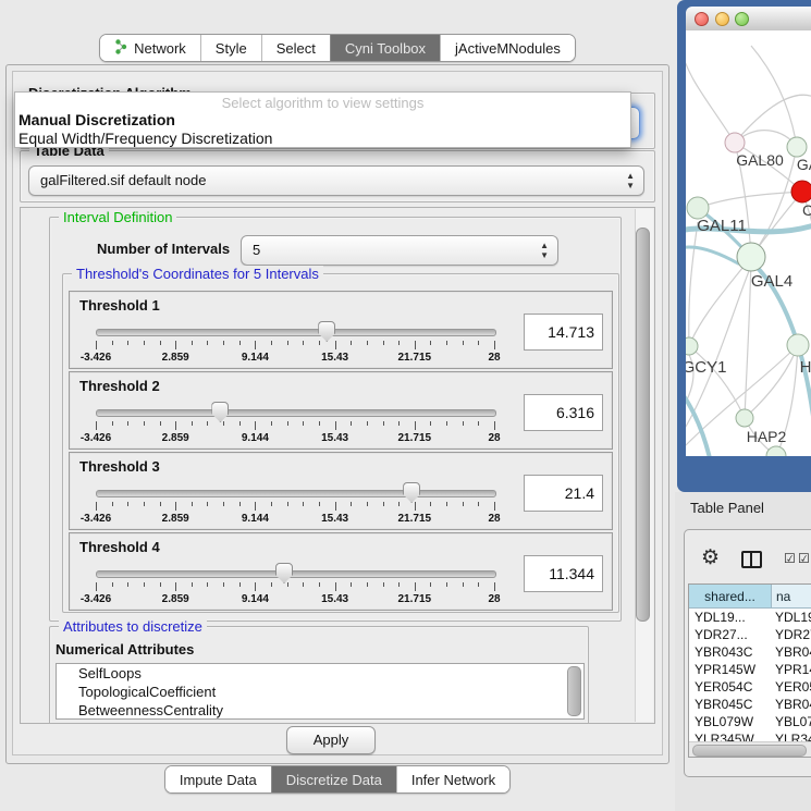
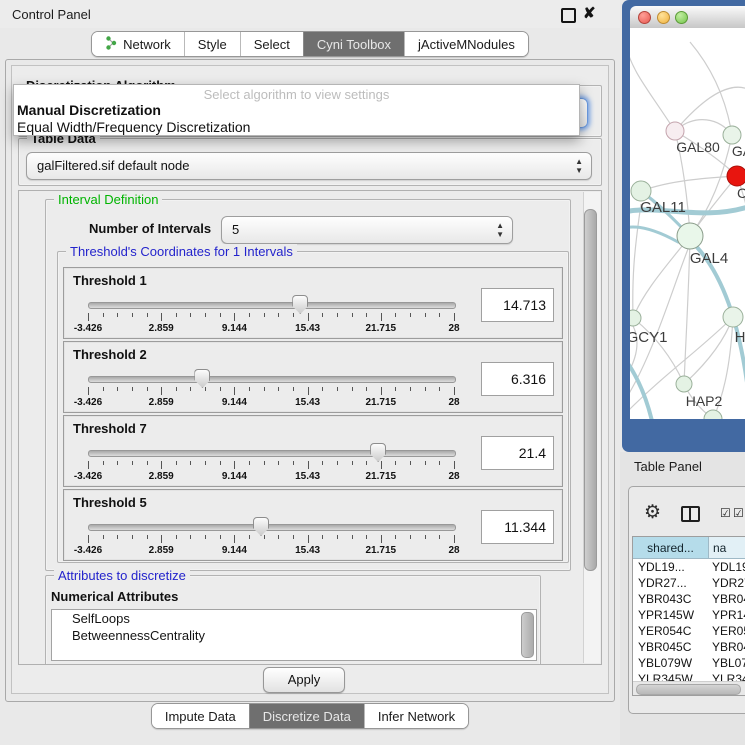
+ Control Panel
+ ✘
  Network
  Style
  Select
  Cyni Toolbox
  jActiveMNodules
  Select algorithm to view settings
  Manual Discretization
  Equal Width/Frequency Discretization
  Table Data
  galFiltered.sif default node
  ▲
  ▼
  Interval Definition
  Number of Intervals
  5
  ▲
  ▼
- Threshold's Coordinates for 5 Intervals
+ Threshold's Coordinates for 1 Intervals
  Threshold 1
  -3.426
  2.859
  9.144
  15.43
  21.715
  28
  14.713
  Threshold 2
  -3.426
  2.859
  9.144
  15.43
  21.715
  28
  6.316
- Threshold 3
+ Threshold 7
  -3.426
  2.859
  9.144
  15.43
  21.715
  28
  21.4
- Threshold 4
+ Threshold 5
  -3.426
  2.859
  9.144
  15.43
  21.715
  28
  11.344
  Attributes to discretize
  Numerical Attributes
  SelfLoops
- TopologicalCoefficient
  BetweennessCentrality
  Apply
  Impute Data
  Discretize Data
  Infer Network
  GAL80
  C
  GAL11
  GAL4
  GCY1
  H
  HAP2
  Table Panel
  ⚙
  ☑
  ☑
  shared...
  na
  YDL19...
  YDL1
  YDR27...
  YDR2
  YBR043C
  YBR0
  YPR145W
  YPR1
  YER054C
  YER0
  YBR045C
  YBR0
  YBL079W
  YBL0
  YLR345W
  YLR3
